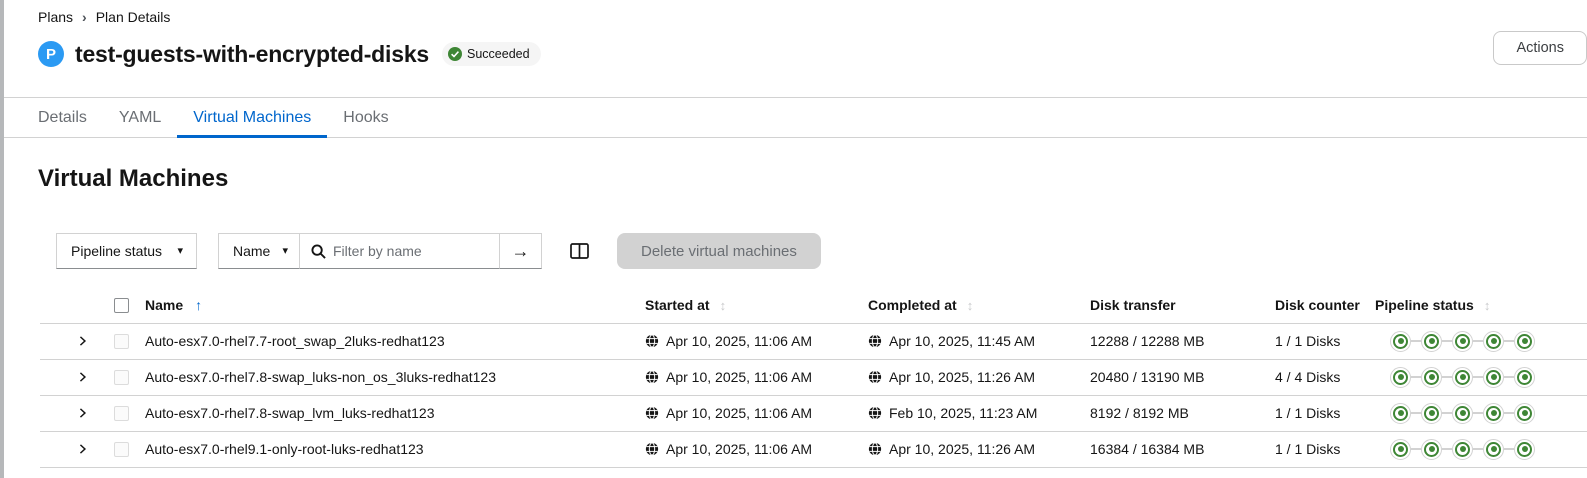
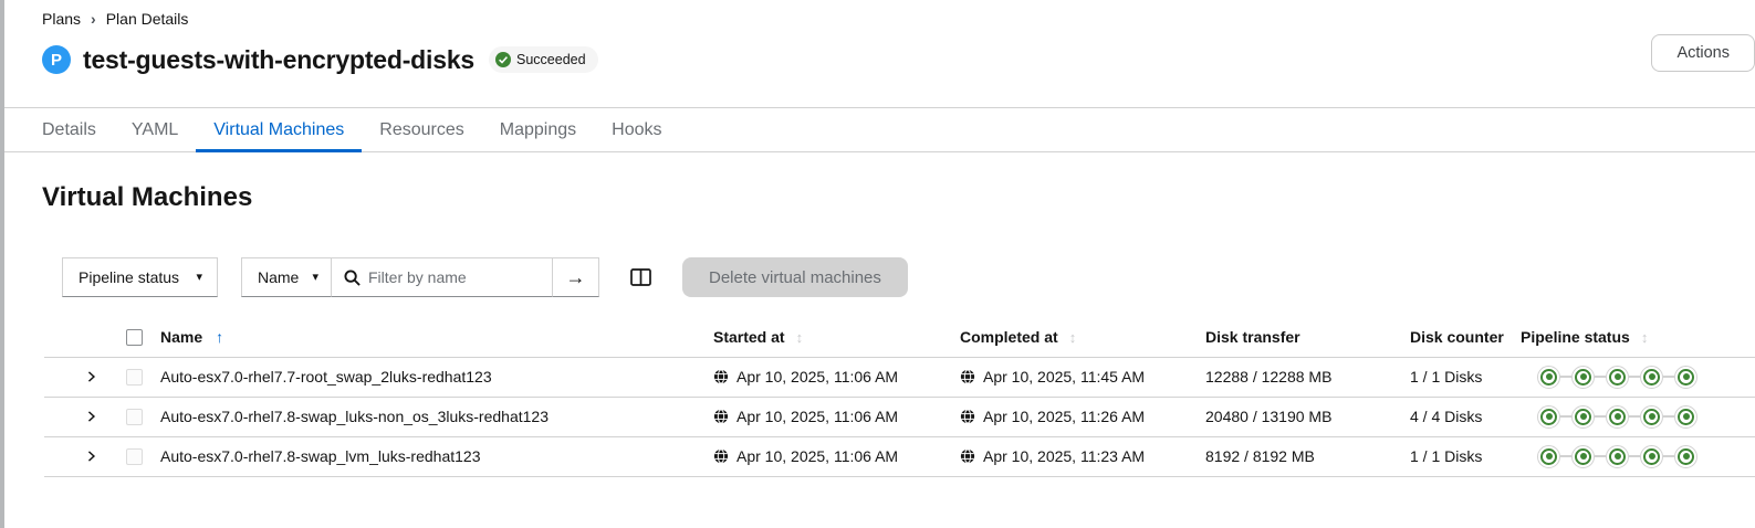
  Plans
  ›
  Plan Details
  P
  test-guests-with-encrypted-disks
  Succeeded
  Actions
  Details
  YAML
  Virtual Machines
+ Resources
+ Mappings
  Hooks
  Virtual Machines
  Pipeline status
  ▾
  Name
  ▾
  Filter by name
  →
  Delete virtual machines
  		Name ↑	Started at ↕	Completed at ↕	Disk transfer	Disk counter	Pipeline status ↕
  		Auto-esx7.0-rhel7.7-root_swap_2luks-redhat123	Apr 10, 2025, 11:06 AM	Apr 10, 2025, 11:45 AM	12288 / 12288 MB	1 / 1 Disks
  		Auto-esx7.0-rhel7.8-swap_luks-non_os_3luks-redhat123	Apr 10, 2025, 11:06 AM	Apr 10, 2025, 11:26 AM	20480 / 13190 MB	4 / 4 Disks
- 		Auto-esx7.0-rhel7.8-swap_lvm_luks-redhat123	Apr 10, 2025, 11:06 AM	Feb 10, 2025, 11:23 AM	8192 / 8192 MB	1 / 1 Disks
+ 		Auto-esx7.0-rhel7.8-swap_lvm_luks-redhat123	Apr 10, 2025, 11:06 AM	Apr 10, 2025, 11:23 AM	8192 / 8192 MB	1 / 1 Disks
- 		Auto-esx7.0-rhel9.1-only-root-luks-redhat123	Apr 10, 2025, 11:06 AM	Apr 10, 2025, 11:26 AM	16384 / 16384 MB	1 / 1 Disks
